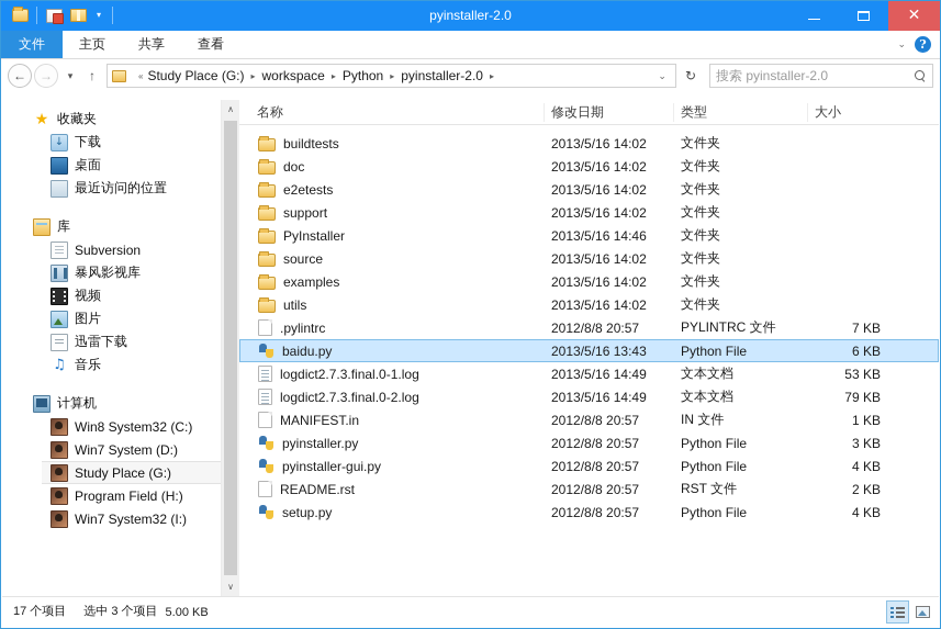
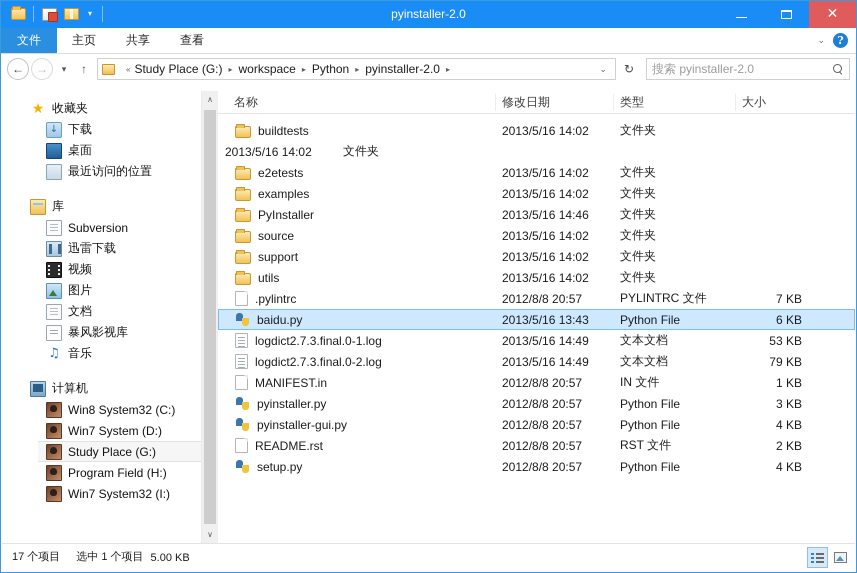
  ▾
  pyinstaller-2.0
  ✕
  文件
  主页
  共享
  查看
  ⌄
  ?
  ←
  →
  ▾
  ↑
  «
  Study Place (G:)
  ▸
  workspace
  ▸
  Python
  ▸
  pyinstaller-2.0
  ▸
  ⌄
  ↻
  搜索 pyinstaller-2.0
  ★
  收藏夹
  下载
  桌面
  最近访问的位置
  库
  Subversion
- 暴风影视库
+ 迅雷下载
  视频
  图片
+ 文档
- 迅雷下载
+ 暴风影视库
  ♫
  音乐
  计算机
  Win8 System32 (C:)
  Win7 System (D:)
  Study Place (G:)
  Program Field (H:)
  Win7 System32 (I:)
  ∧
  ∨
  名称
  修改日期
  类型
  大小
  buildtests
  2013/5/16 14:02
  文件夹
- doc
  2013/5/16 14:02
  文件夹
  e2etests
  2013/5/16 14:02
  文件夹
- support
+ examples
  2013/5/16 14:02
  文件夹
  PyInstaller
  2013/5/16 14:46
  文件夹
  source
  2013/5/16 14:02
  文件夹
- examples
+ support
  2013/5/16 14:02
  文件夹
  utils
  2013/5/16 14:02
  文件夹
  .pylintrc
  2012/8/8 20:57
  PYLINTRC 文件
  7 KB
  baidu.py
  2013/5/16 13:43
  Python File
  6 KB
  logdict2.7.3.final.0-1.log
  2013/5/16 14:49
  文本文档
  53 KB
  logdict2.7.3.final.0-2.log
  2013/5/16 14:49
  文本文档
  79 KB
  MANIFEST.in
  2012/8/8 20:57
  IN 文件
  1 KB
  pyinstaller.py
  2012/8/8 20:57
  Python File
  3 KB
  pyinstaller-gui.py
  2012/8/8 20:57
  Python File
  4 KB
  README.rst
  2012/8/8 20:57
  RST 文件
  2 KB
  setup.py
  2012/8/8 20:57
  Python File
  4 KB
  17 个项目
- 选中 3 个项目
+ 选中 1 个项目
  5.00 KB
